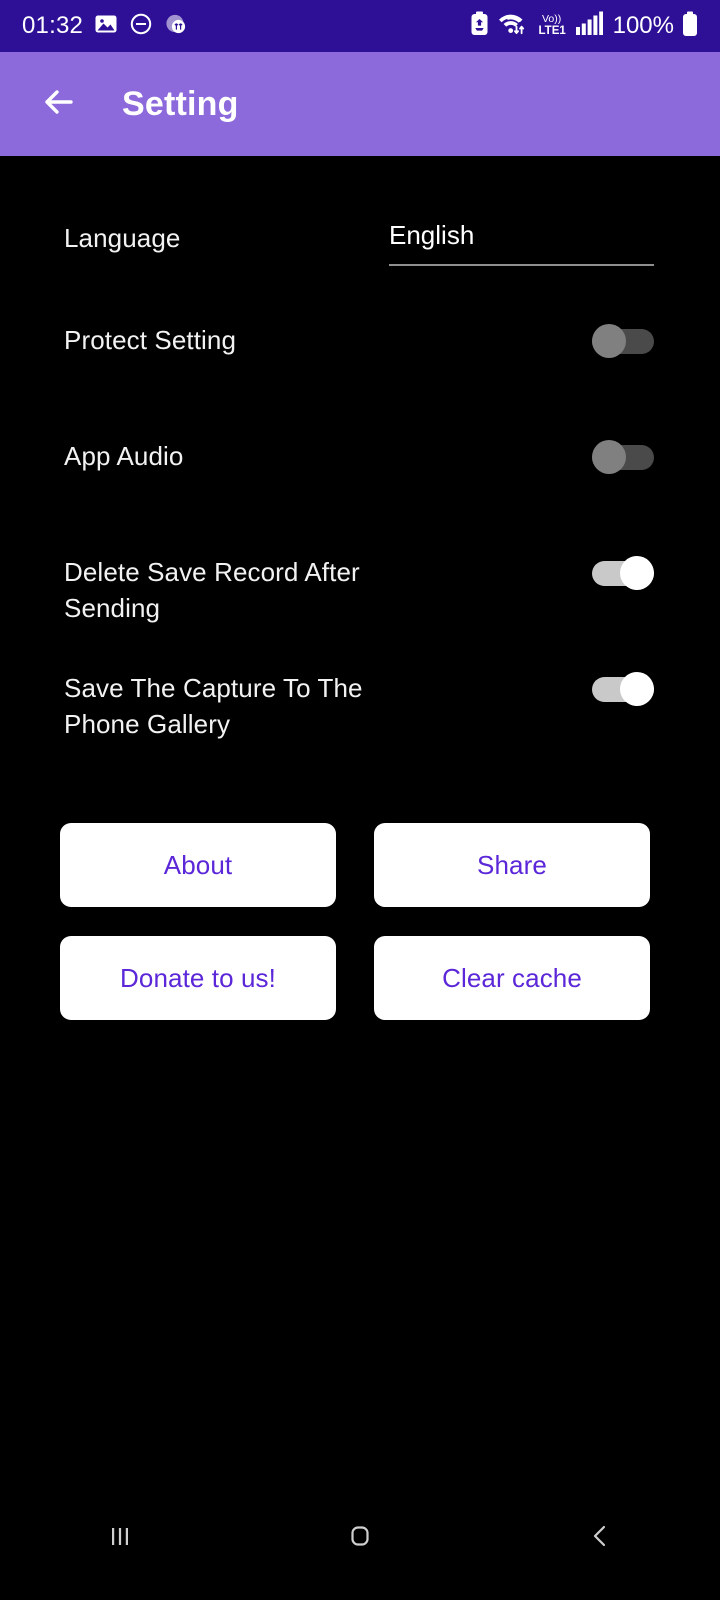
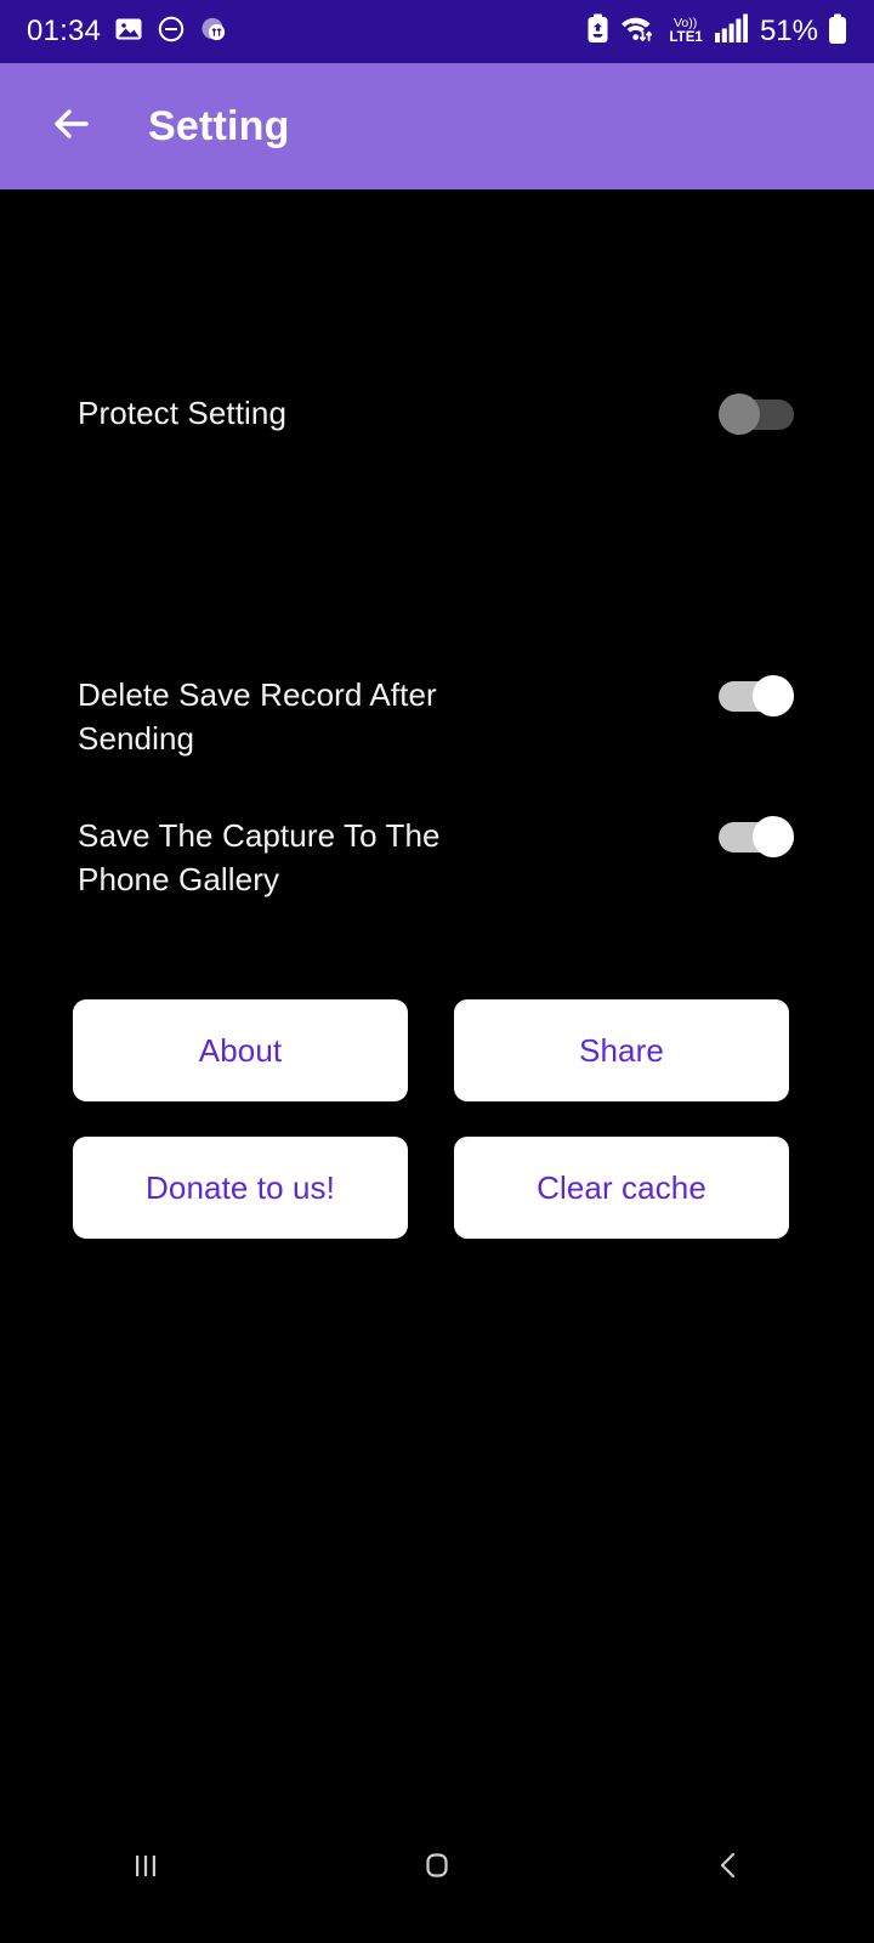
- 01:32
+ 01:34
  Vo))
  LTE1
- 100%
+ 51%
  Setting
- Language
- English
  Protect Setting
- App Audio
  Delete Save Record After Sending
  Save The Capture To The Phone Gallery
  About
  Share
  Donate to us!
  Clear cache
